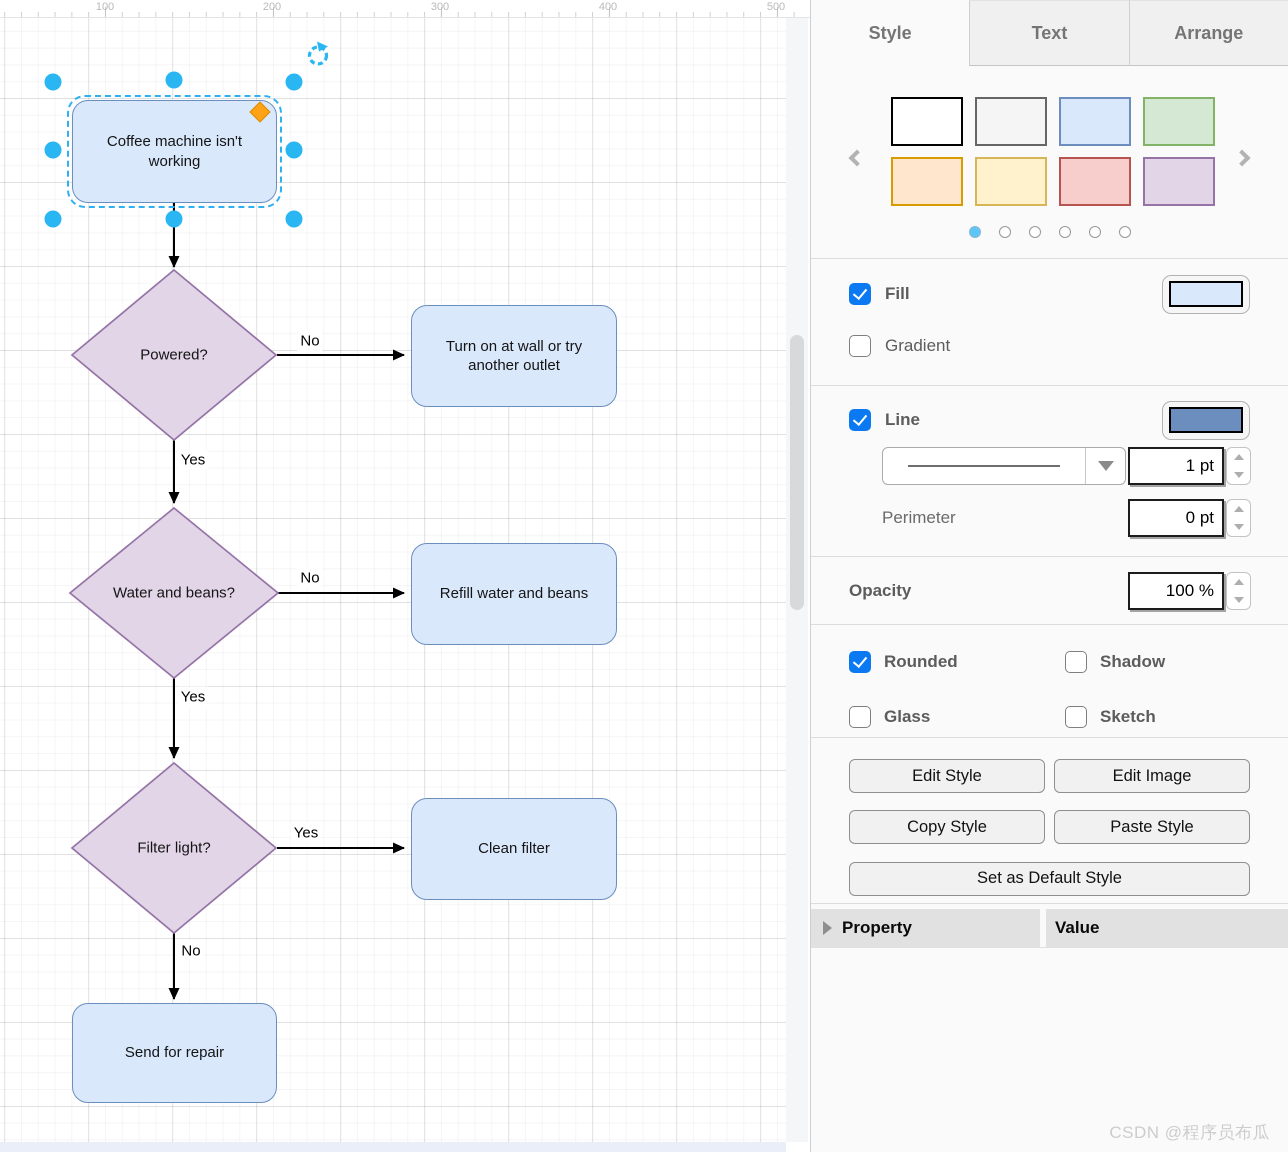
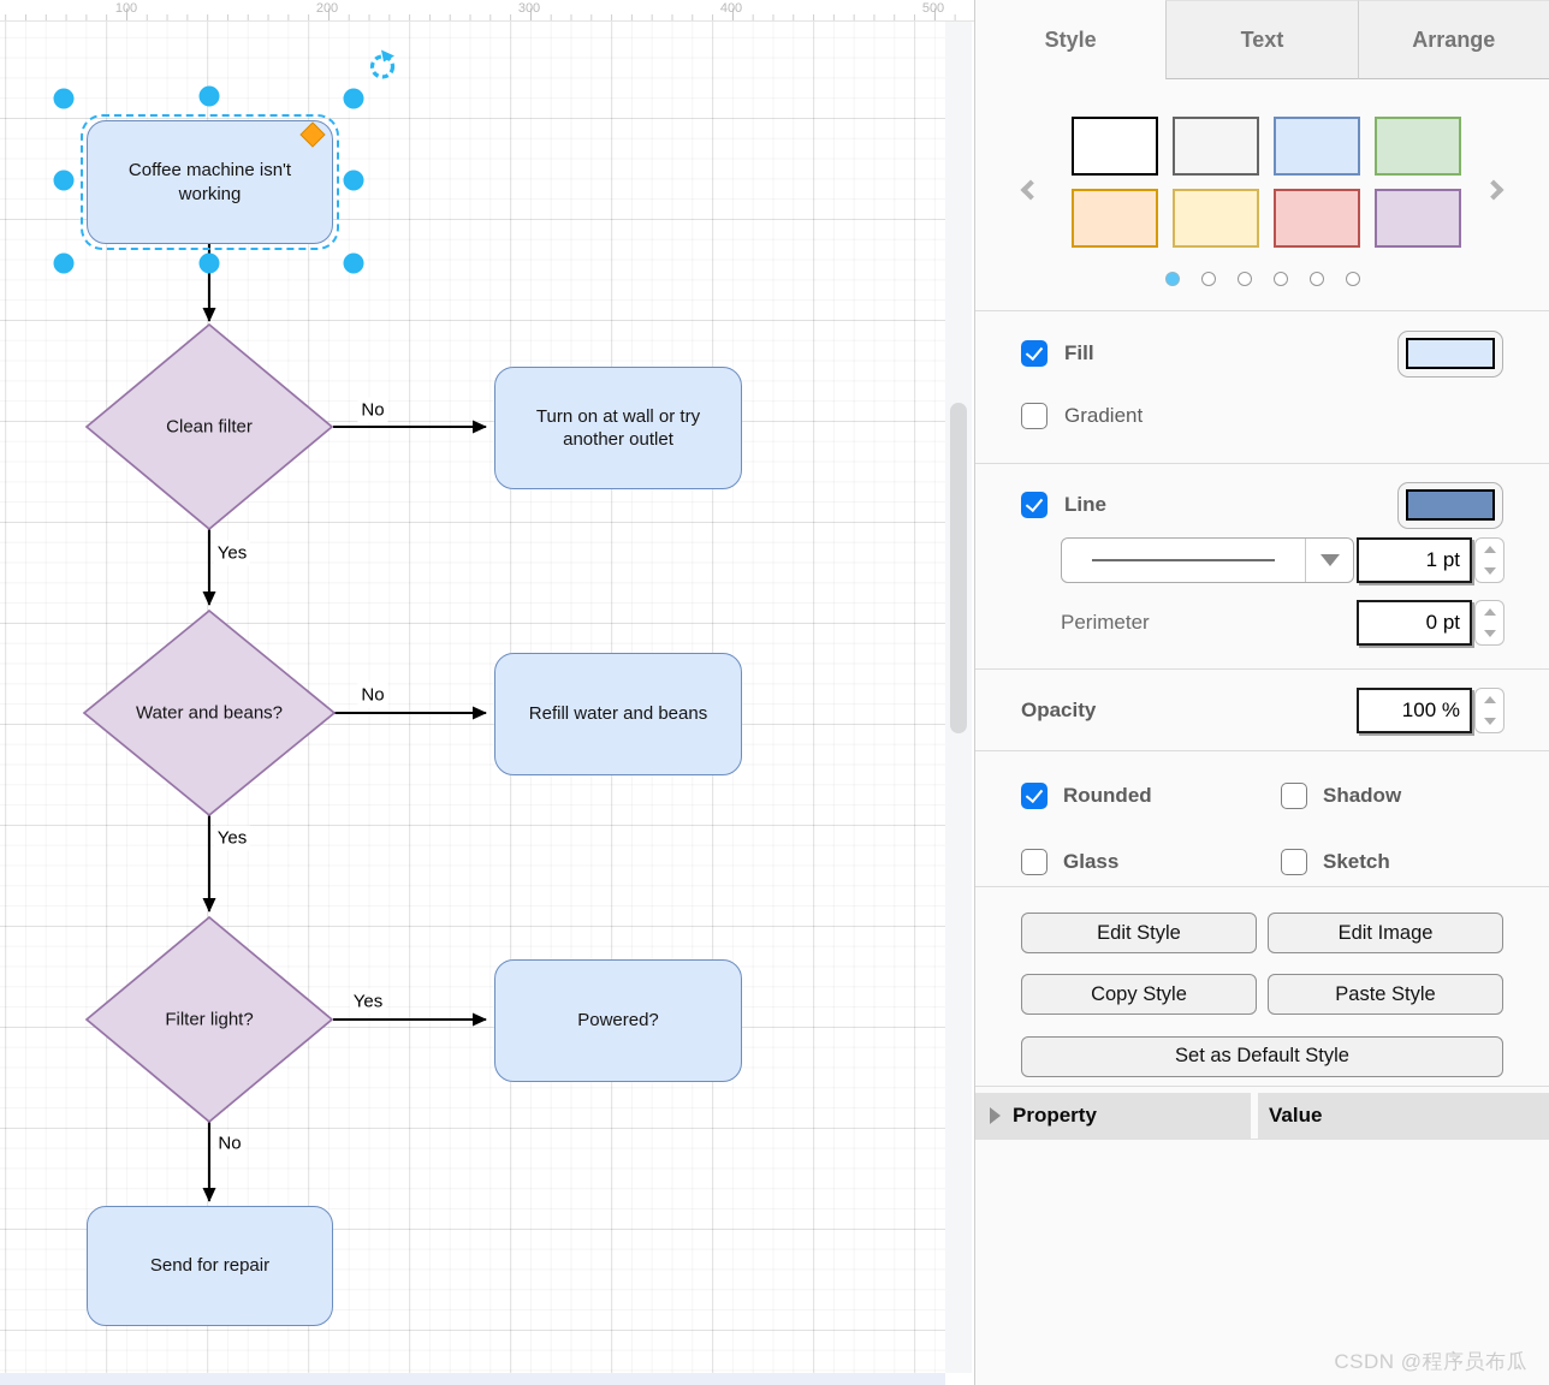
  100
  200
  300
  400
  500
  Coffee machine isn't working
  Turn on at wall or try another outlet
  Refill water and beans
- Clean filter
+ Powered?
  Send for repair
- Powered?
+ Clean filter
  Water and beans?
  Filter light?
  No
  Yes
  No
  Yes
  Yes
  No
  Style
  Text
  Arrange
  Fill
  Gradient
  Line
  1 pt
  Perimeter
  0 pt
  Opacity
  100 %
  Rounded
  Shadow
  Glass
  Sketch
  Edit Style
  Edit Image
  Copy Style
  Paste Style
  Set as Default Style
  Property
  Value
  CSDN @程序员布瓜
